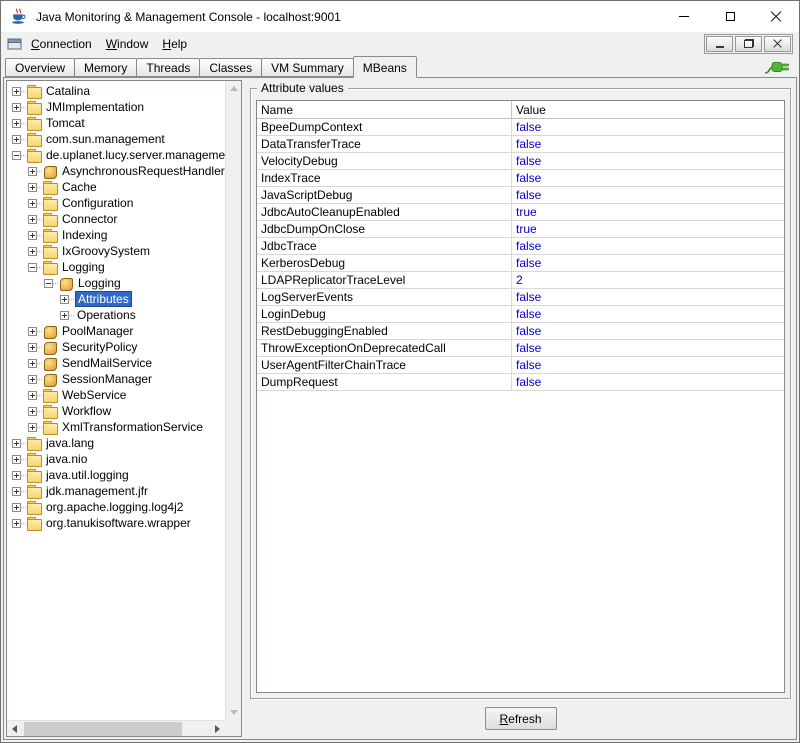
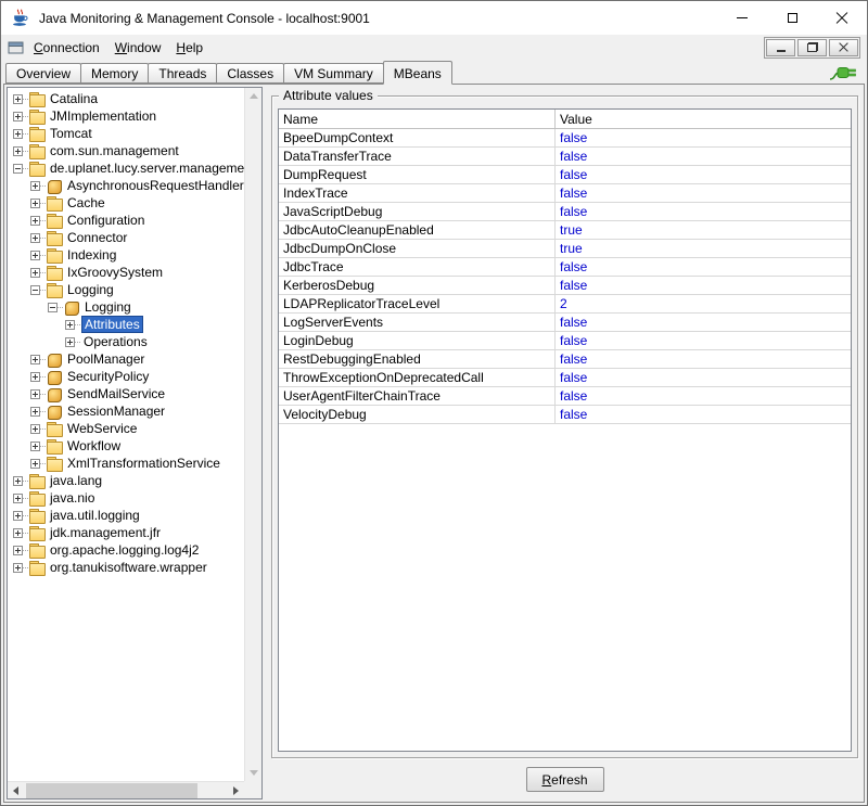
  Java Monitoring & Management Console - localhost:9001
  Connection
  Window
  Help
  Overview
  Memory
  Threads
  Classes
  VM Summary
  MBeans
  Catalina
  JMImplementation
  Tomcat
  com.sun.management
  de.uplanet.lucy.server.manageme
  AsynchronousRequestHandler
  Cache
  Configuration
  Connector
  Indexing
  IxGroovySystem
  Logging
  Logging
  Attributes
  Operations
  PoolManager
  SecurityPolicy
  SendMailService
  SessionManager
  WebService
  Workflow
  XmlTransformationService
  java.lang
  java.nio
  java.util.logging
  jdk.management.jfr
  org.apache.logging.log4j2
  org.tanukisoftware.wrapper
  Attribute values
  Name
  Value
  BpeeDumpContext
  false
  DataTransferTrace
  false
- VelocityDebug
+ DumpRequest
  false
  IndexTrace
  false
  JavaScriptDebug
  false
  JdbcAutoCleanupEnabled
  true
  JdbcDumpOnClose
  true
  JdbcTrace
  false
  KerberosDebug
  false
  LDAPReplicatorTraceLevel
  2
  LogServerEvents
  false
  LoginDebug
  false
  RestDebuggingEnabled
  false
  ThrowExceptionOnDeprecatedCall
  false
  UserAgentFilterChainTrace
  false
- DumpRequest
+ VelocityDebug
  false
  Refresh
